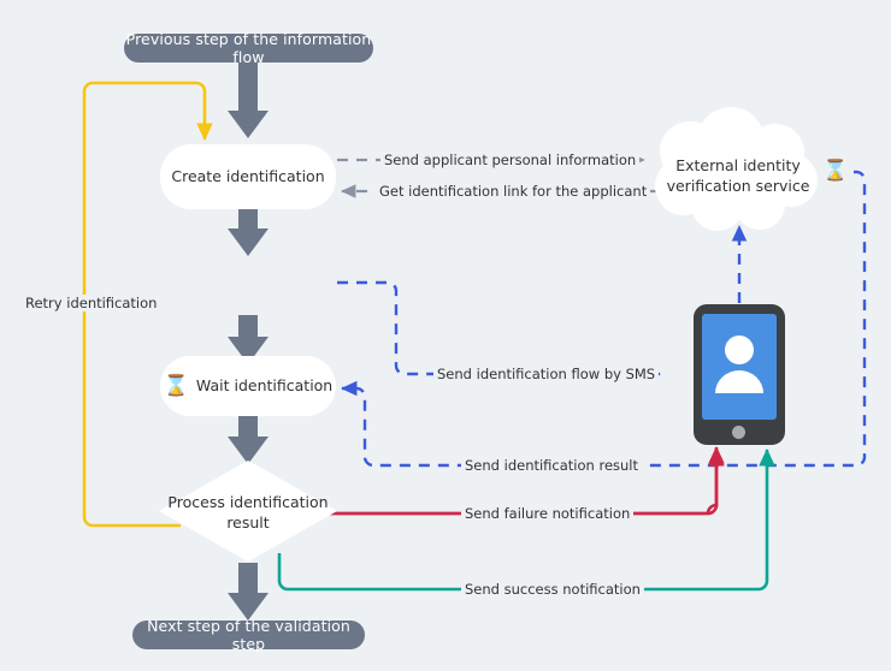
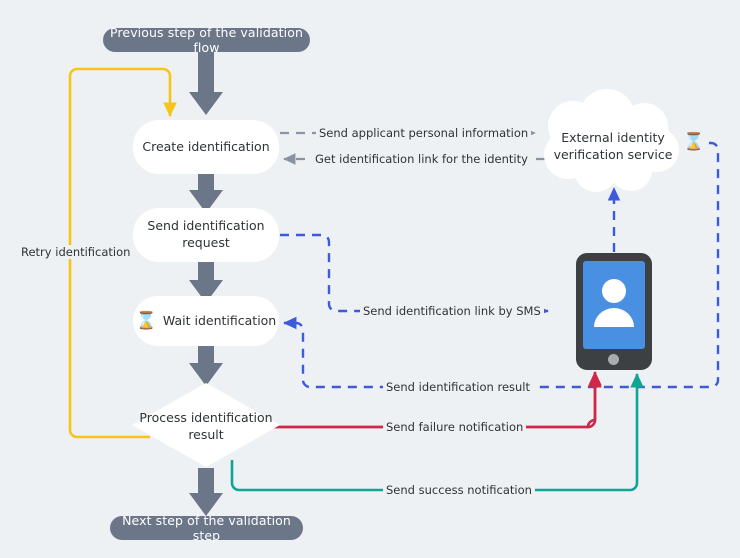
- Previous step of the information flow
+ Previous step of the validation flow
  Create identification
+ Send identification
+ request
  ⌛
  Wait identification
  Process identification
  result
  Next step of the validation step
  External identity
  verification service
  ⌛
  Send applicant personal information
- Get identification link for the applicant
+ Get identification link for the identity
- Send identification flow by SMS
+ Send identification link by SMS
  Send identification result
  Send failure notification
  Send success notification
  Retry identification
